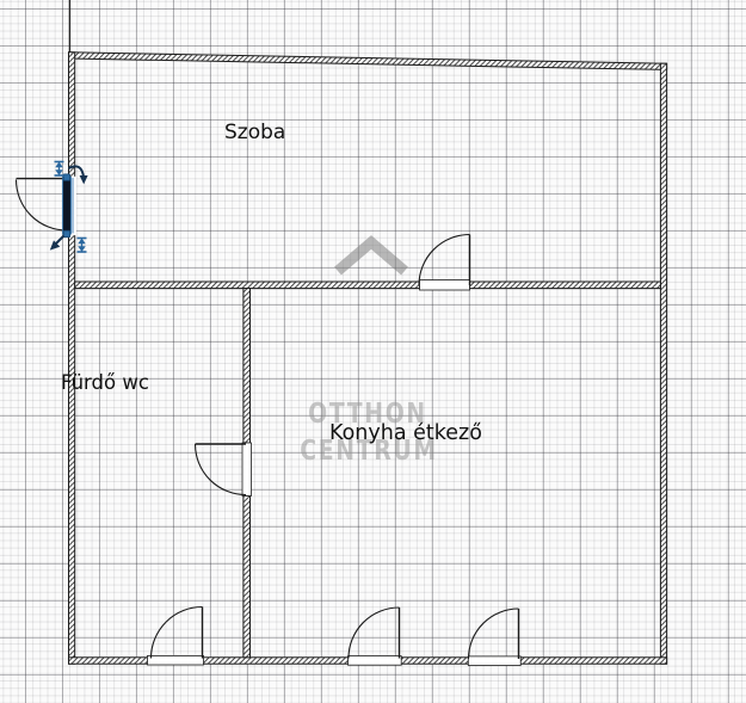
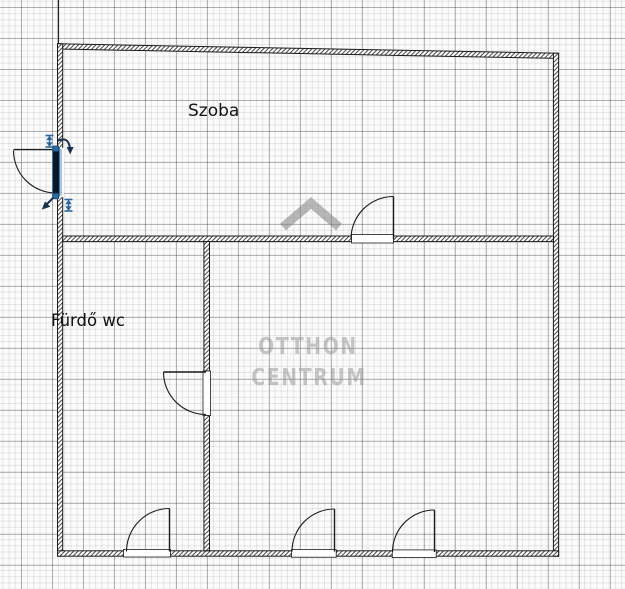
  OTTHON
  CENTRUM
  Szoba
  Fürdő wc
- Konyha étkező
